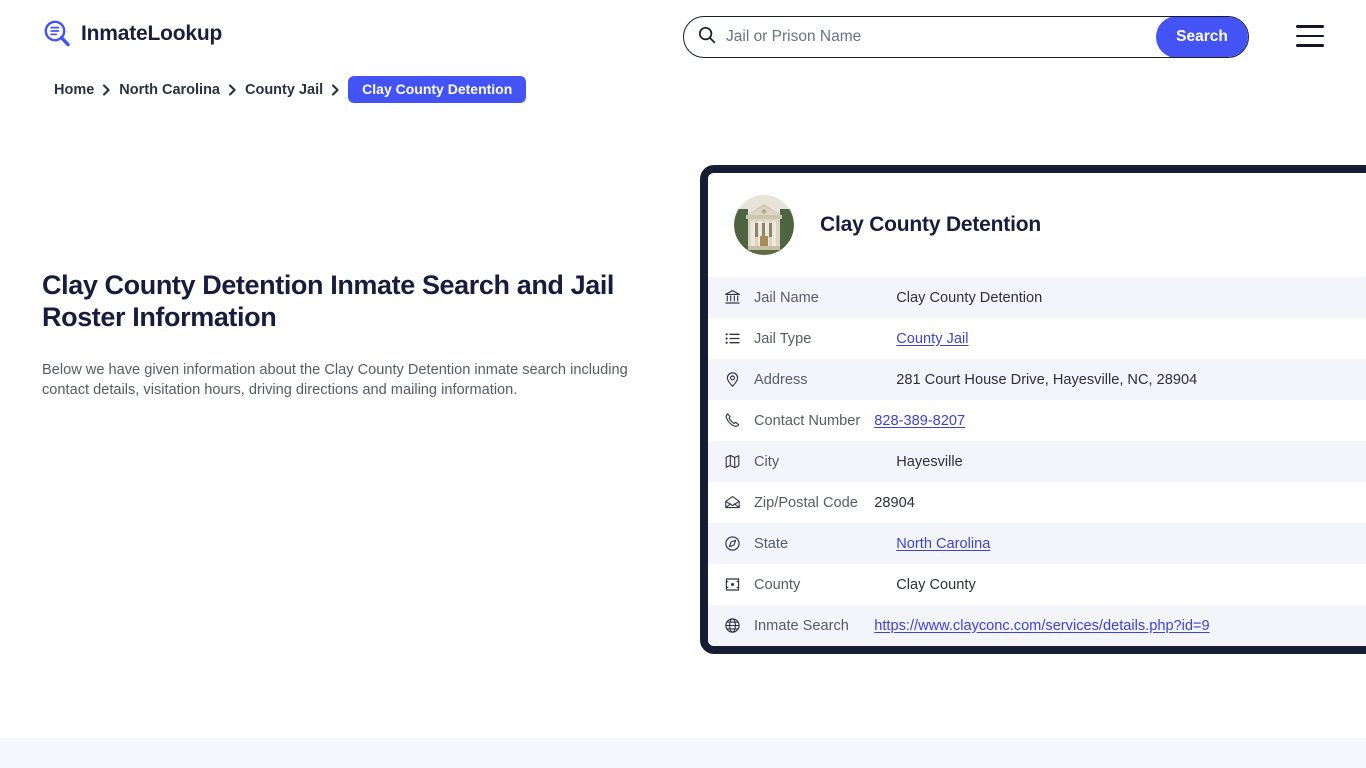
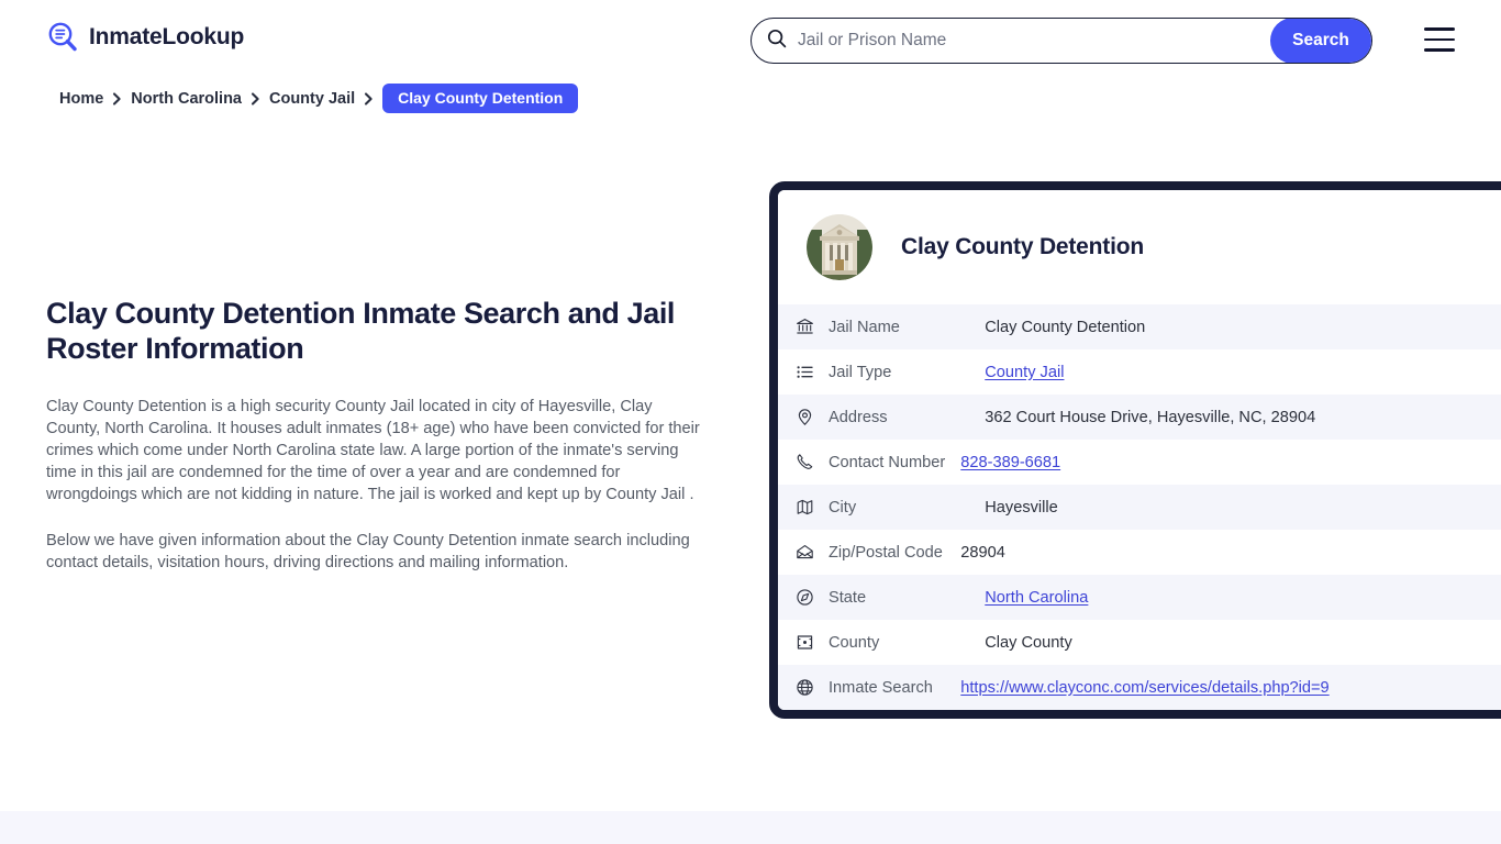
  InmateLookup
  Jail or Prison Name
  Search
  Home
  North Carolina
  County Jail
  Clay County Detention
  Clay County Detention Inmate Search and Jail Roster Information
+ Clay County Detention is a high security County Jail located in city of Hayesville, Clay County, North Carolina. It houses adult inmates (18+ age) who have been convicted for their crimes which come under North Carolina state law. A large portion of the inmate's serving time in this jail are condemned for the time of over a year and are condemned for wrongdoings which are not kidding in nature. The jail is worked and kept up by County Jail .
  Below we have given information about the Clay County Detention inmate search including contact details, visitation hours, driving directions and mailing information.
  Clay County Detention
  	Jail Name	Clay County Detention
  	Jail Type	County Jail
- 	Address	281 Court House Drive, Hayesville, NC, 28904
+ 	Address	362 Court House Drive, Hayesville, NC, 28904
- 	Contact Number	828-389-8207
+ 	Contact Number	828-389-6681
  	City	Hayesville
  	Zip/Postal Code	28904
  	State	North Carolina
  	County	Clay County
  	Inmate Search	https://www.clayconc.com/services/details.php?id=9
